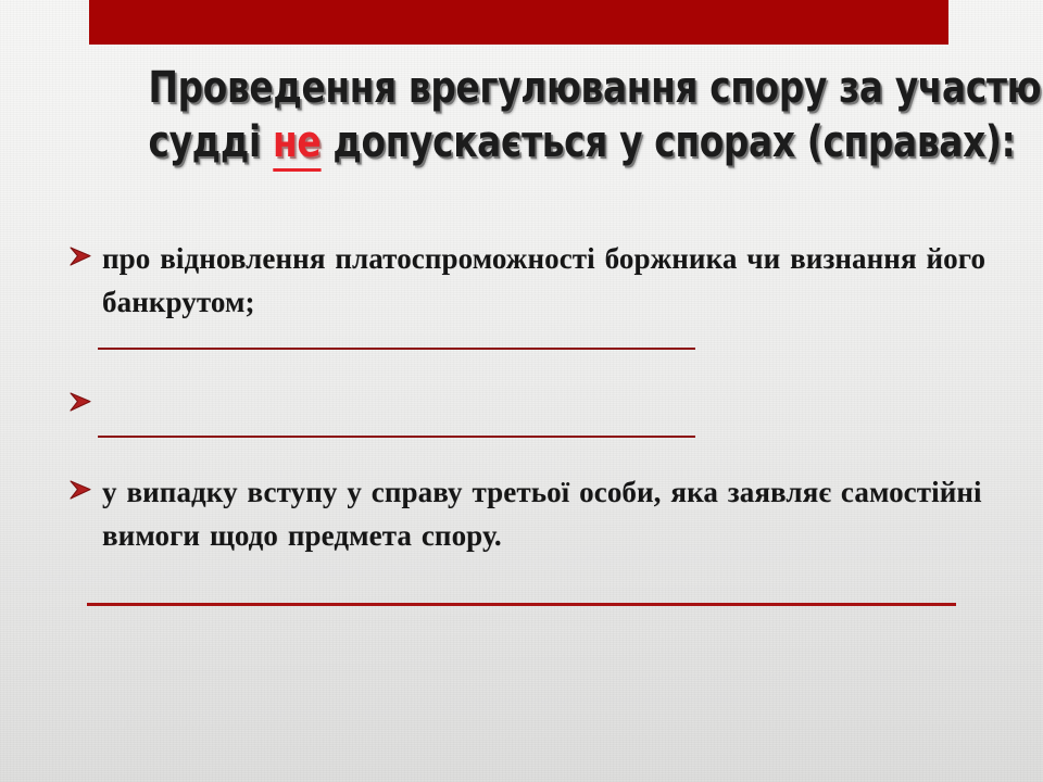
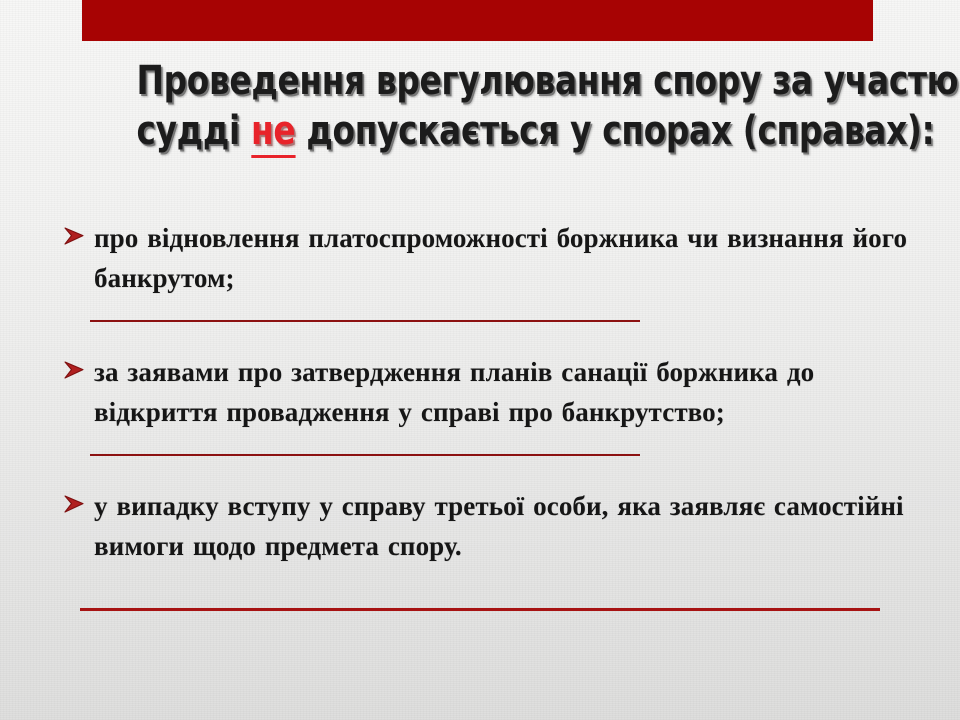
  Проведення врегулювання спору за участю
  судді не допускається у спорах (справах):
  про відновлення платоспроможності боржника чи визнання його банкрутом;
+ за заявами про затвердження планів санації боржника до відкриття провадження у справі про банкрутство;
  у випадку вступу у справу третьої особи, яка заявляє самостійні вимоги щодо предмета спору.
